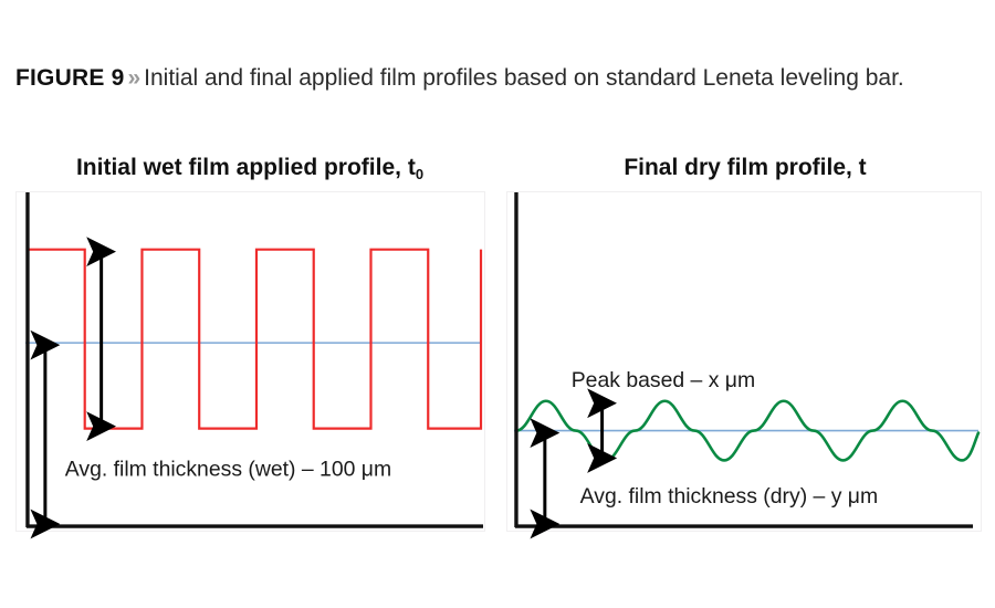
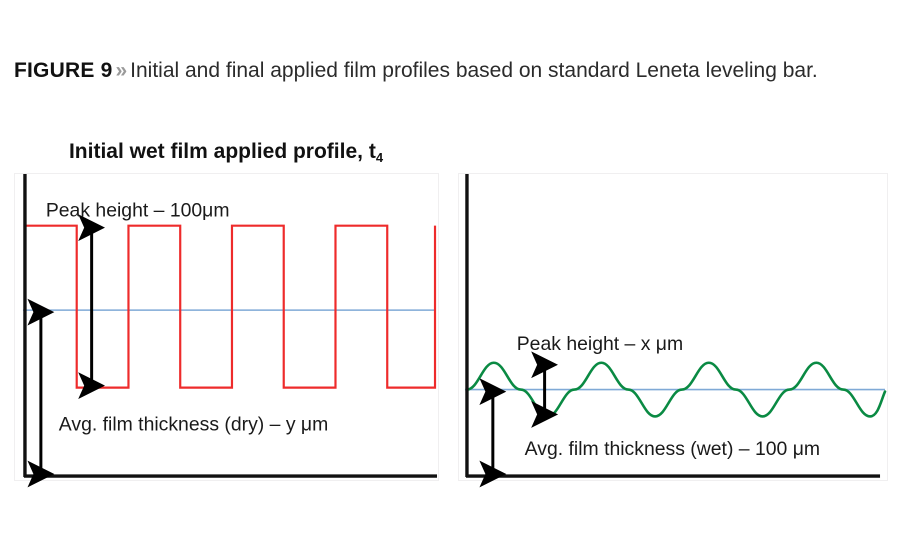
  FIGURE 9 » Initial and final applied film profiles based on standard Leneta leveling bar.
- Initial wet film applied profile, t0
+ Initial wet film applied profile, t4
+ Peak height – 100μm
- Avg. film thickness (wet) – 100 μm
+ Avg. film thickness (dry) – y μm
- Final dry film profile, t
- Peak based – x μm
+ Peak height – x μm
- Avg. film thickness (dry) – y μm
+ Avg. film thickness (wet) – 100 μm
